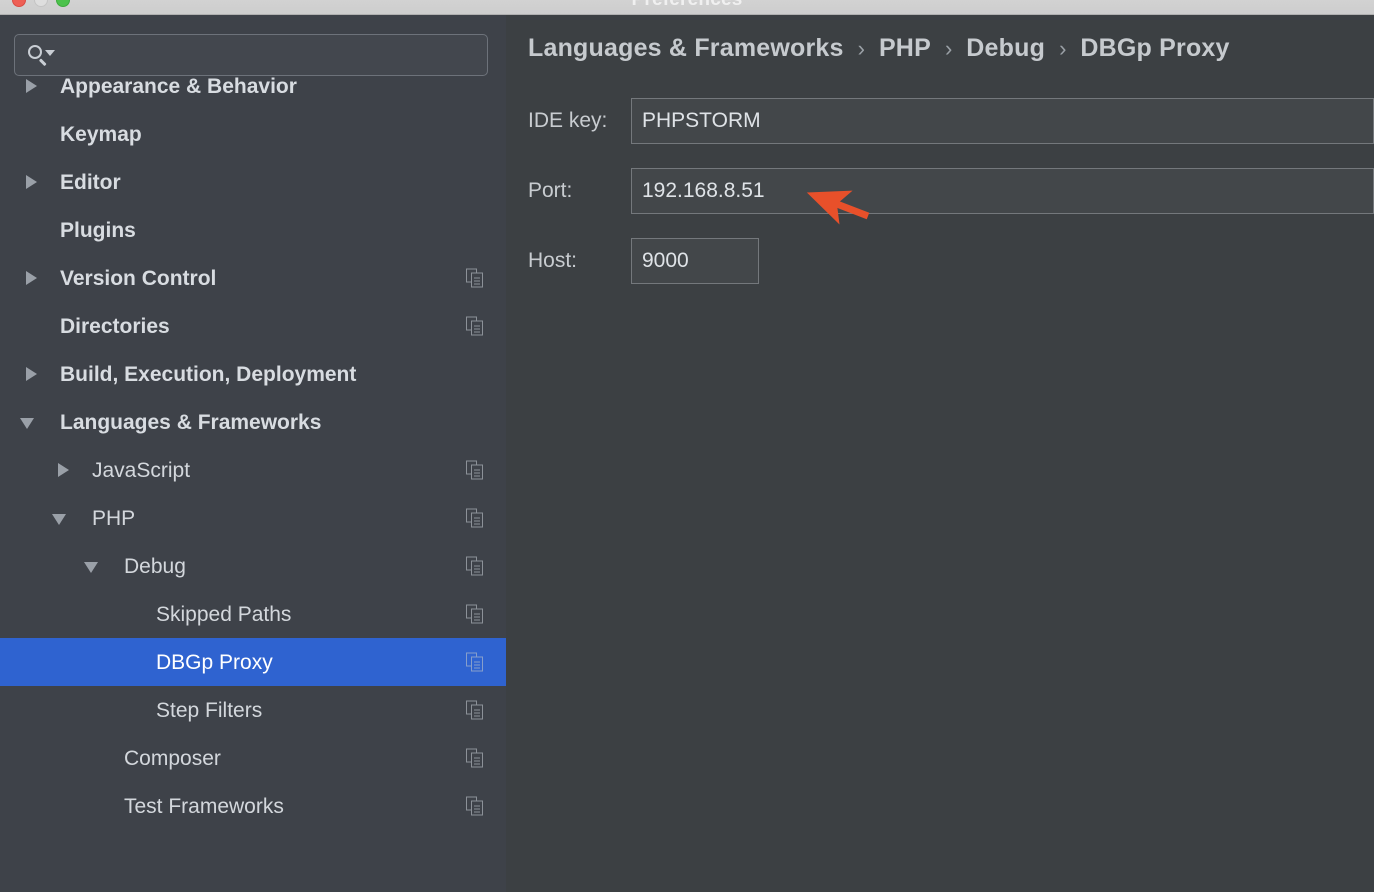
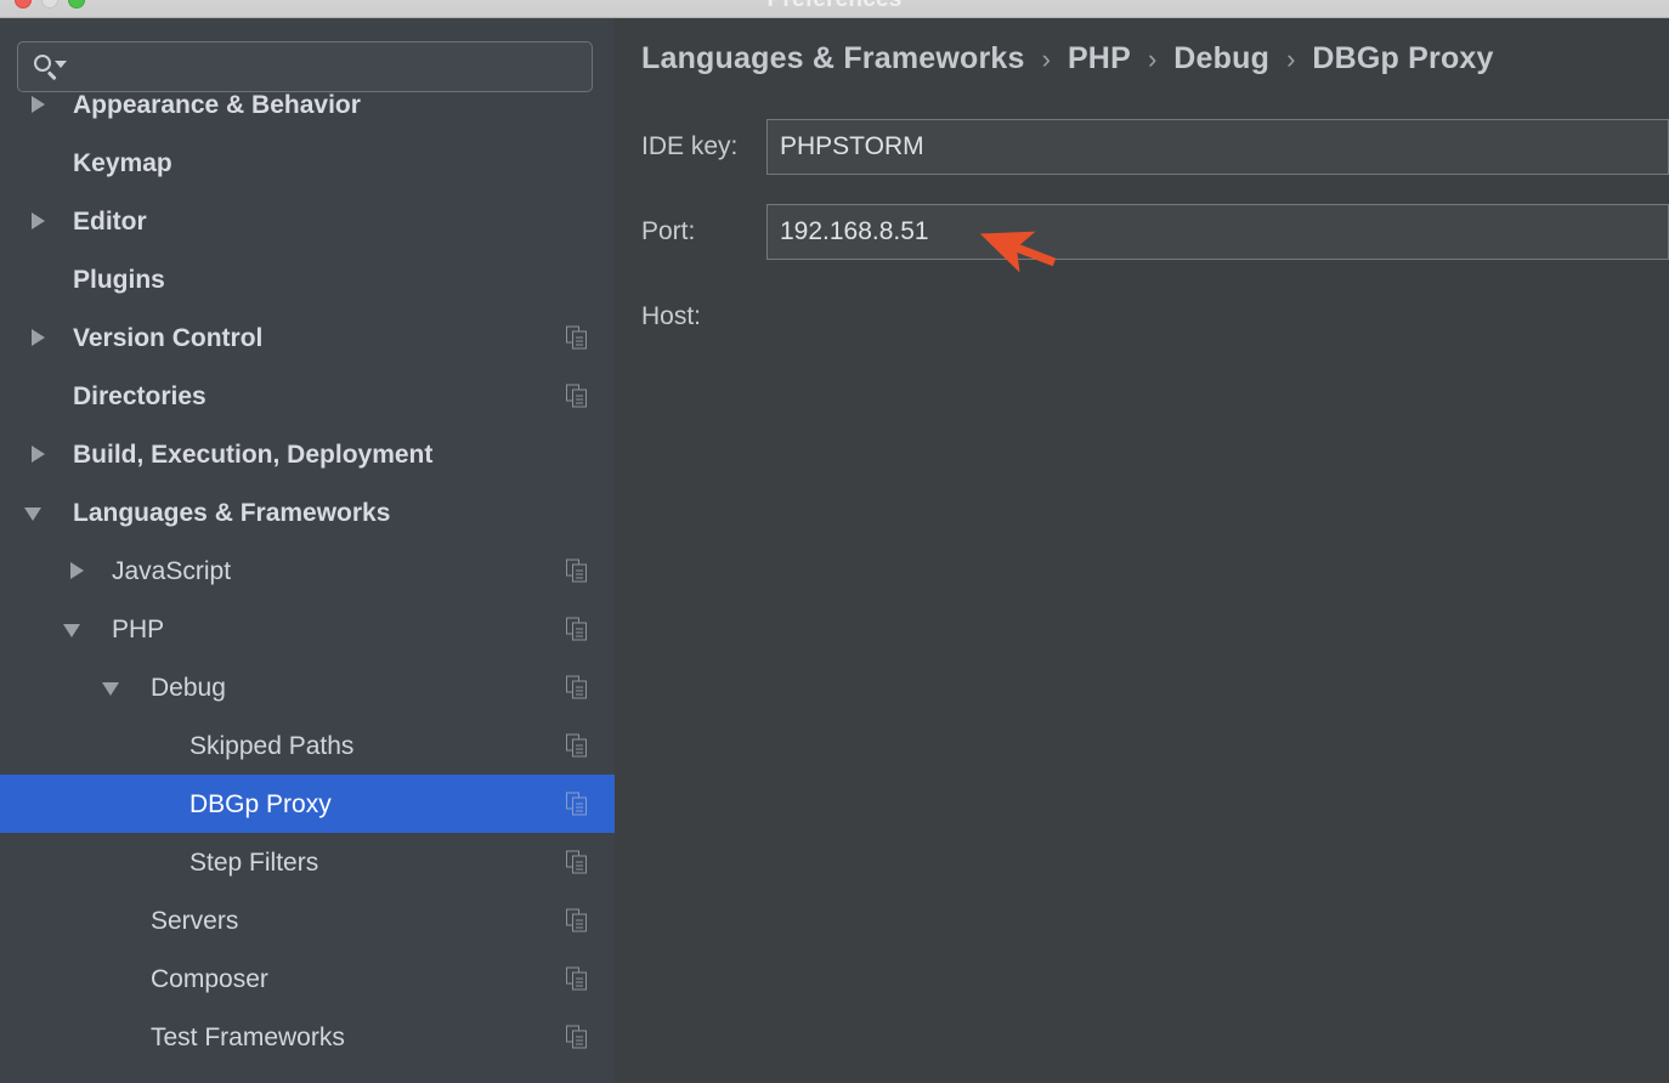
  Appearance & Behavior
  Keymap
  Editor
  Plugins
  Version Control
  Directories
  Build, Execution, Deployment
  Languages & Frameworks
  JavaScript
  PHP
  Debug
  Skipped Paths
  DBGp Proxy
  Step Filters
+ Servers
  Composer
  Test Frameworks
  Languages & Frameworks
  ›
  PHP
  ›
  Debug
  ›
  DBGp Proxy
  IDE key:
  PHPSTORM
  Port:
  192.168.8.51
  Host:
- 9000
